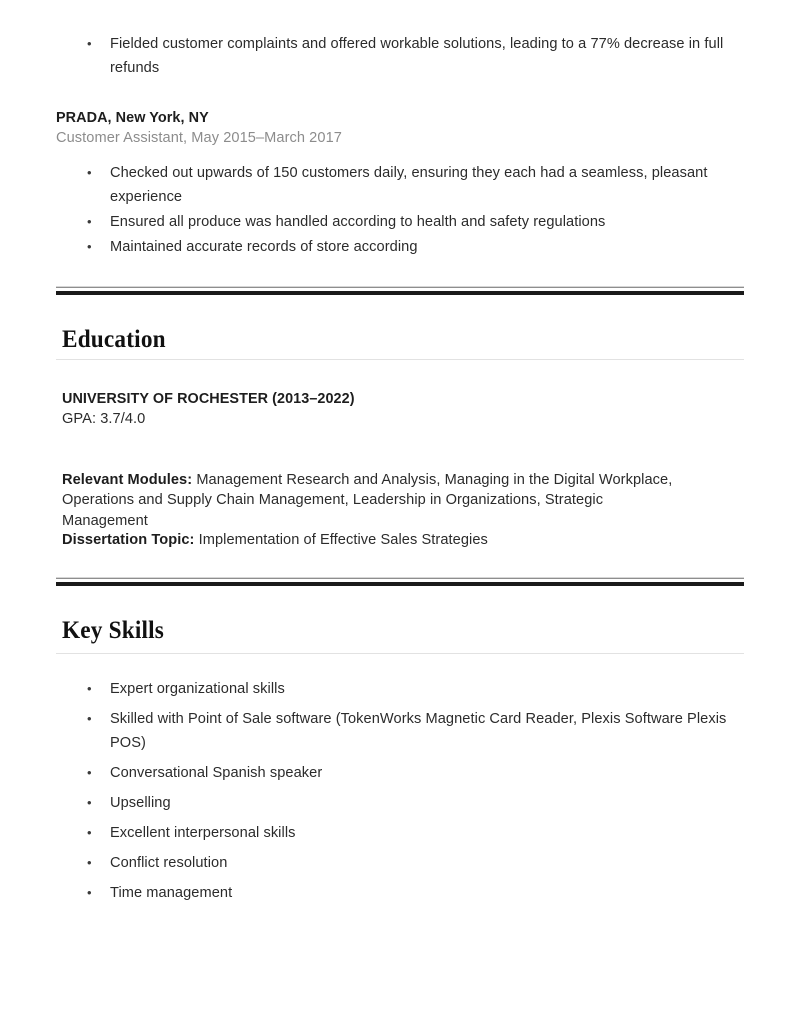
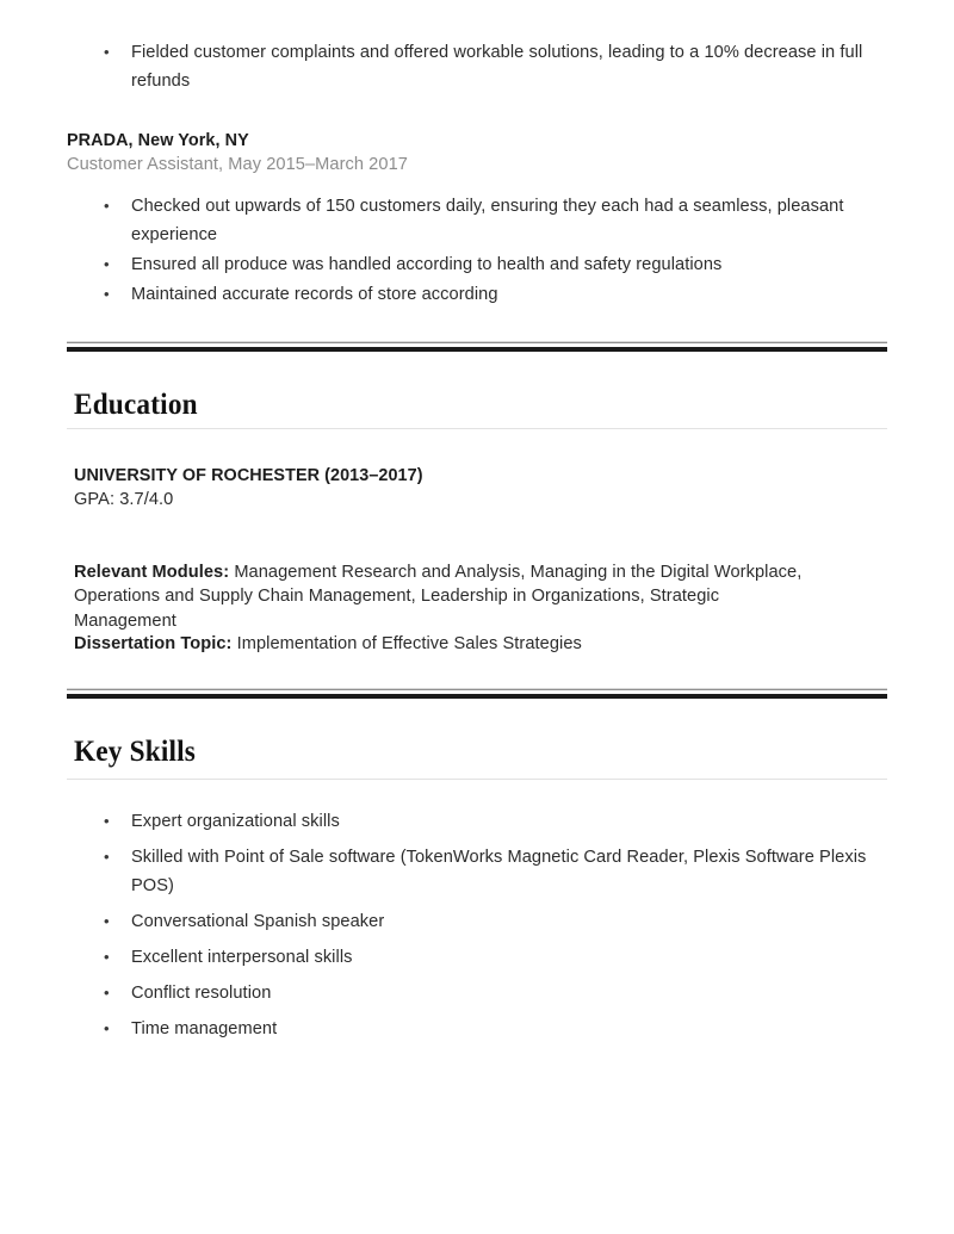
- Fielded customer complaints and offered workable solutions, leading to a 77% decrease in full refunds
+ Fielded customer complaints and offered workable solutions, leading to a 10% decrease in full refunds
  PRADA, New York, NY
  Customer Assistant, May 2015–March 2017
  Checked out upwards of 150 customers daily, ensuring they each had a seamless, pleasant experience
  Ensured all produce was handled according to health and safety regulations
  Maintained accurate records of store according
  Education
- UNIVERSITY OF ROCHESTER (2013–2022)
+ UNIVERSITY OF ROCHESTER (2013–2017)
  GPA: 3.7/4.0
  Relevant Modules: Management Research and Analysis, Managing in the Digital Workplace, Operations and Supply Chain Management, Leadership in Organizations, Strategic Management
  Dissertation Topic: Implementation of Effective Sales Strategies
  Key Skills
  Expert organizational skills
  Skilled with Point of Sale software (TokenWorks Magnetic Card Reader, Plexis Software Plexis POS)
  Conversational Spanish speaker
- Upselling
  Excellent interpersonal skills
  Conflict resolution
  Time management
